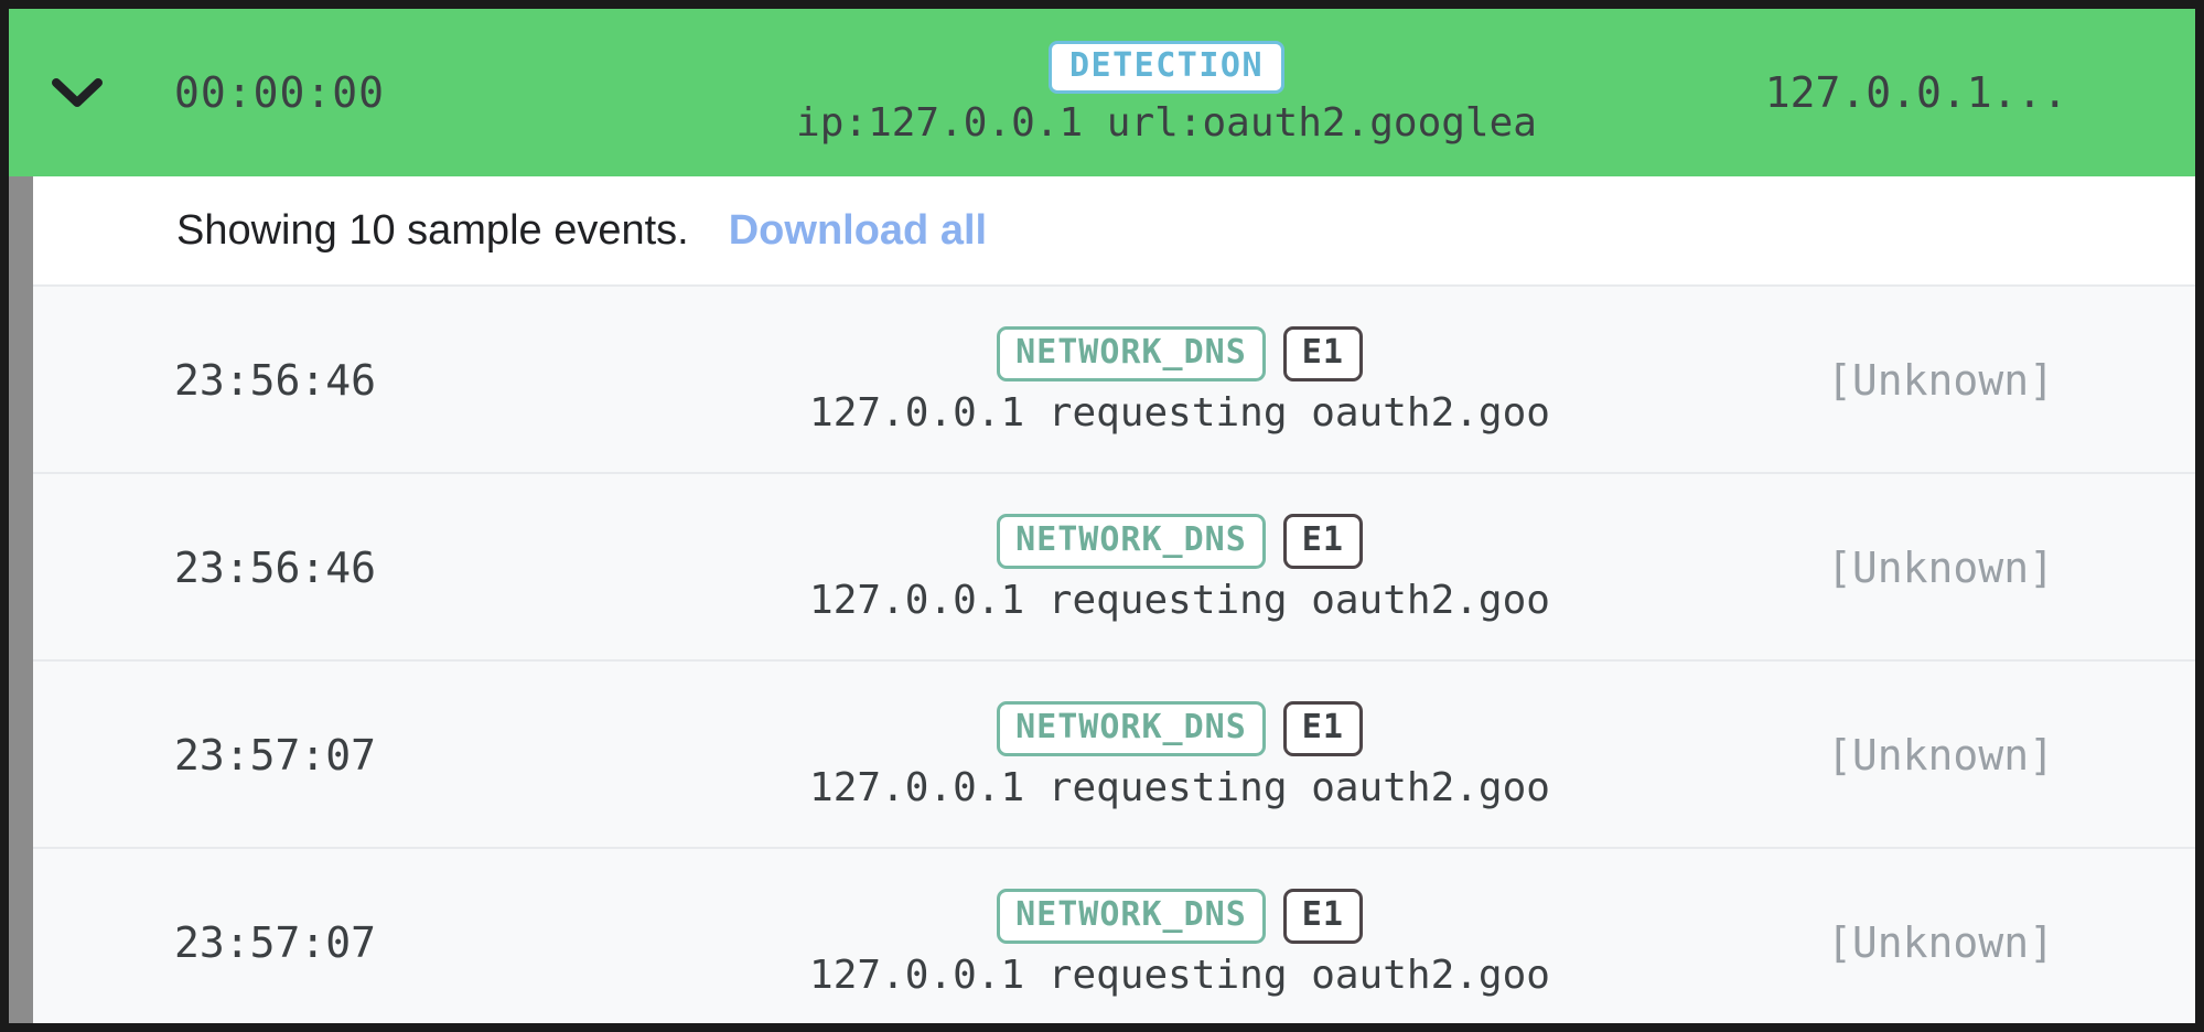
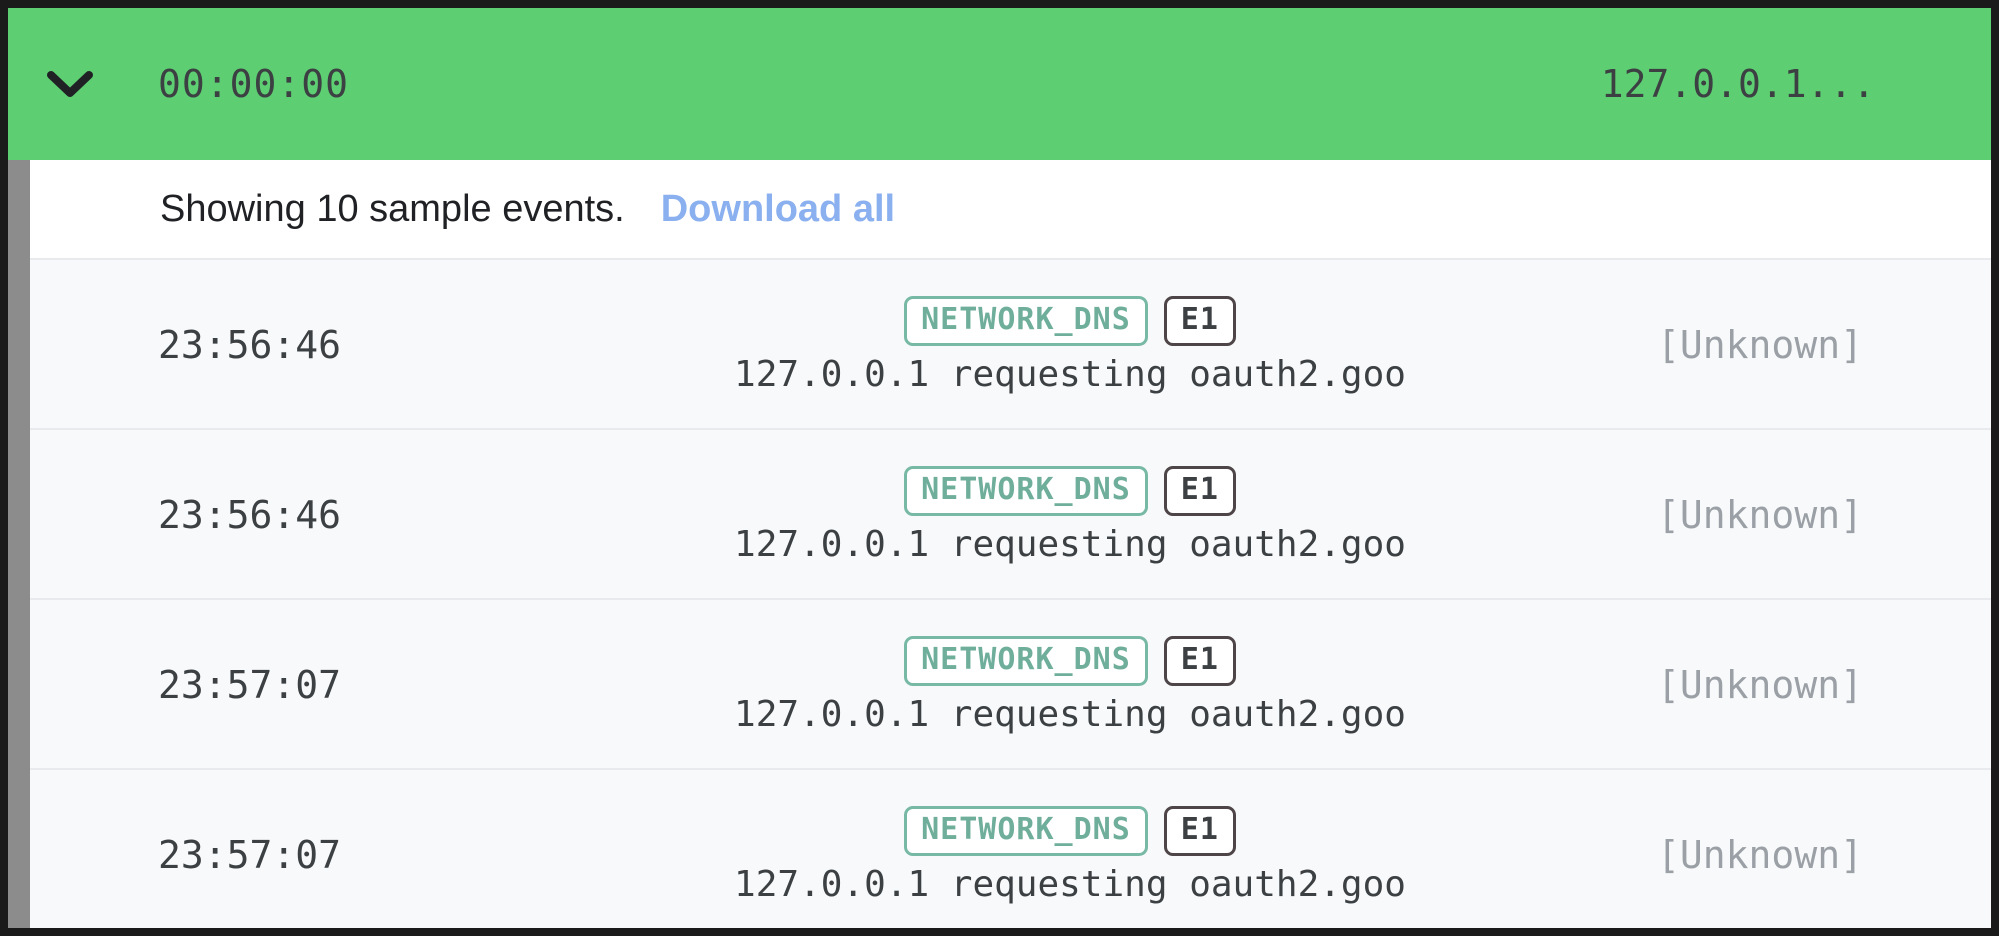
  00:00:00
- DETECTION
- ip:127.0.0.1 url:oauth2.googlea
  127.0.0.1...
  Showing 10 sample events.
  Download all
  23:56:46
  NETWORK_DNS
  E1
  127.0.0.1 requesting oauth2.goo
  [Unknown]
  23:56:46
  NETWORK_DNS
  E1
  127.0.0.1 requesting oauth2.goo
  [Unknown]
  23:57:07
  NETWORK_DNS
  E1
  127.0.0.1 requesting oauth2.goo
  [Unknown]
  23:57:07
  NETWORK_DNS
  E1
  127.0.0.1 requesting oauth2.goo
  [Unknown]
